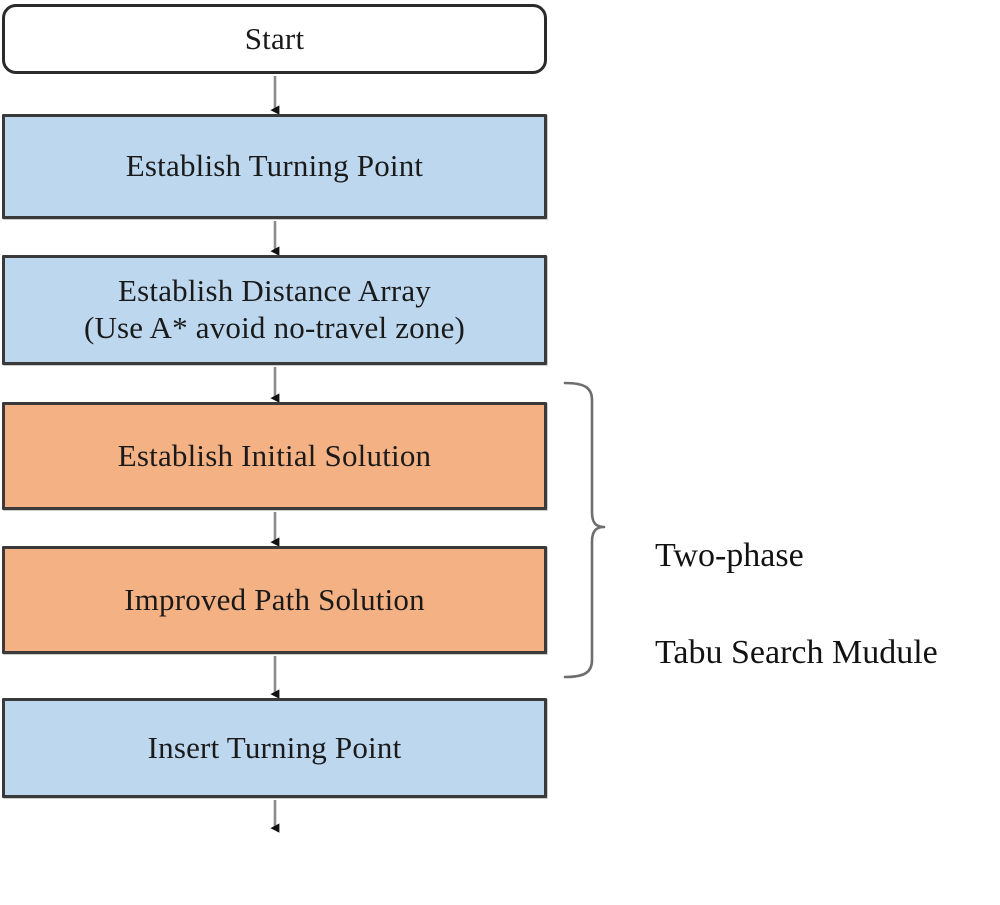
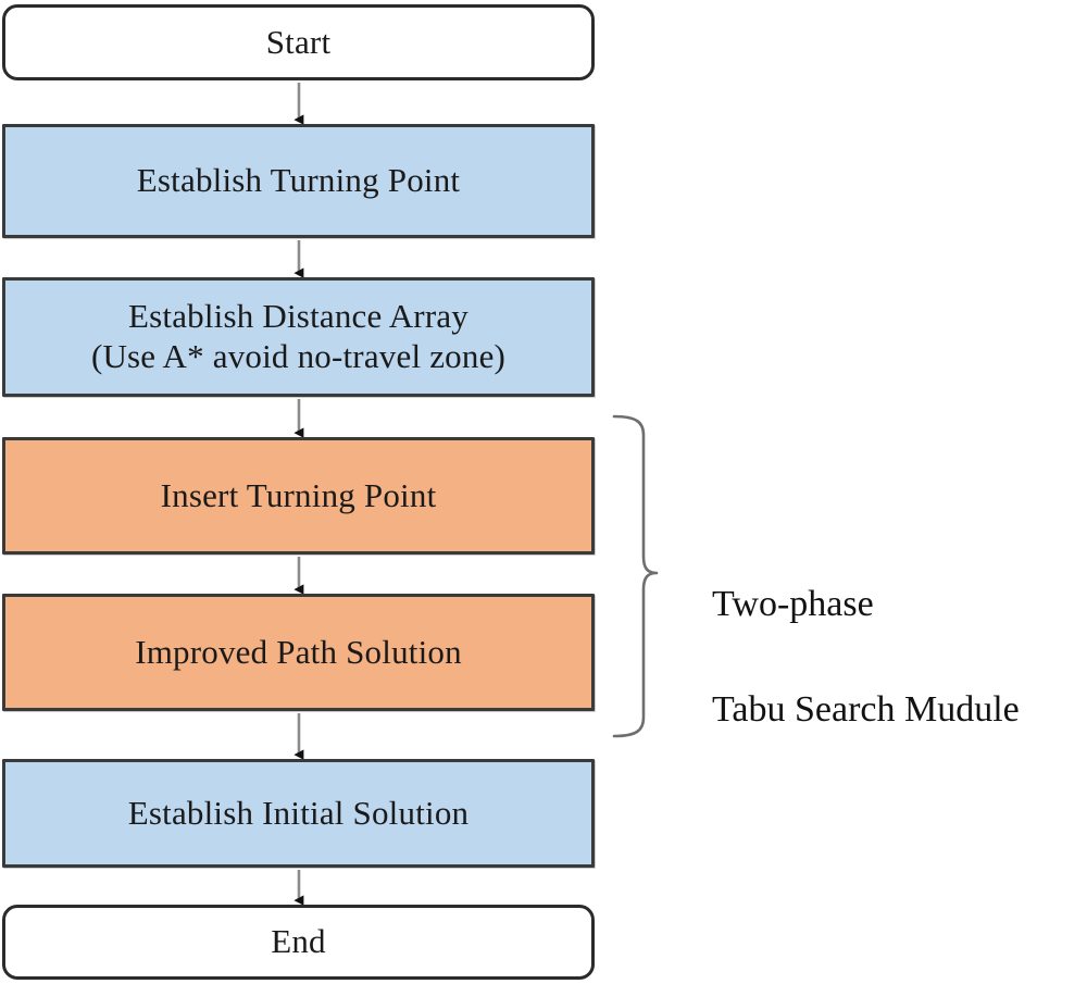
  Start
  Establish Turning Point
  Establish Distance Array
  (Use A* avoid no-travel zone)
- Establish Initial Solution
+ Insert Turning Point
  Improved Path Solution
- Insert Turning Point
+ Establish Initial Solution
+ End
  Two-phase
  Tabu Search Mudule
